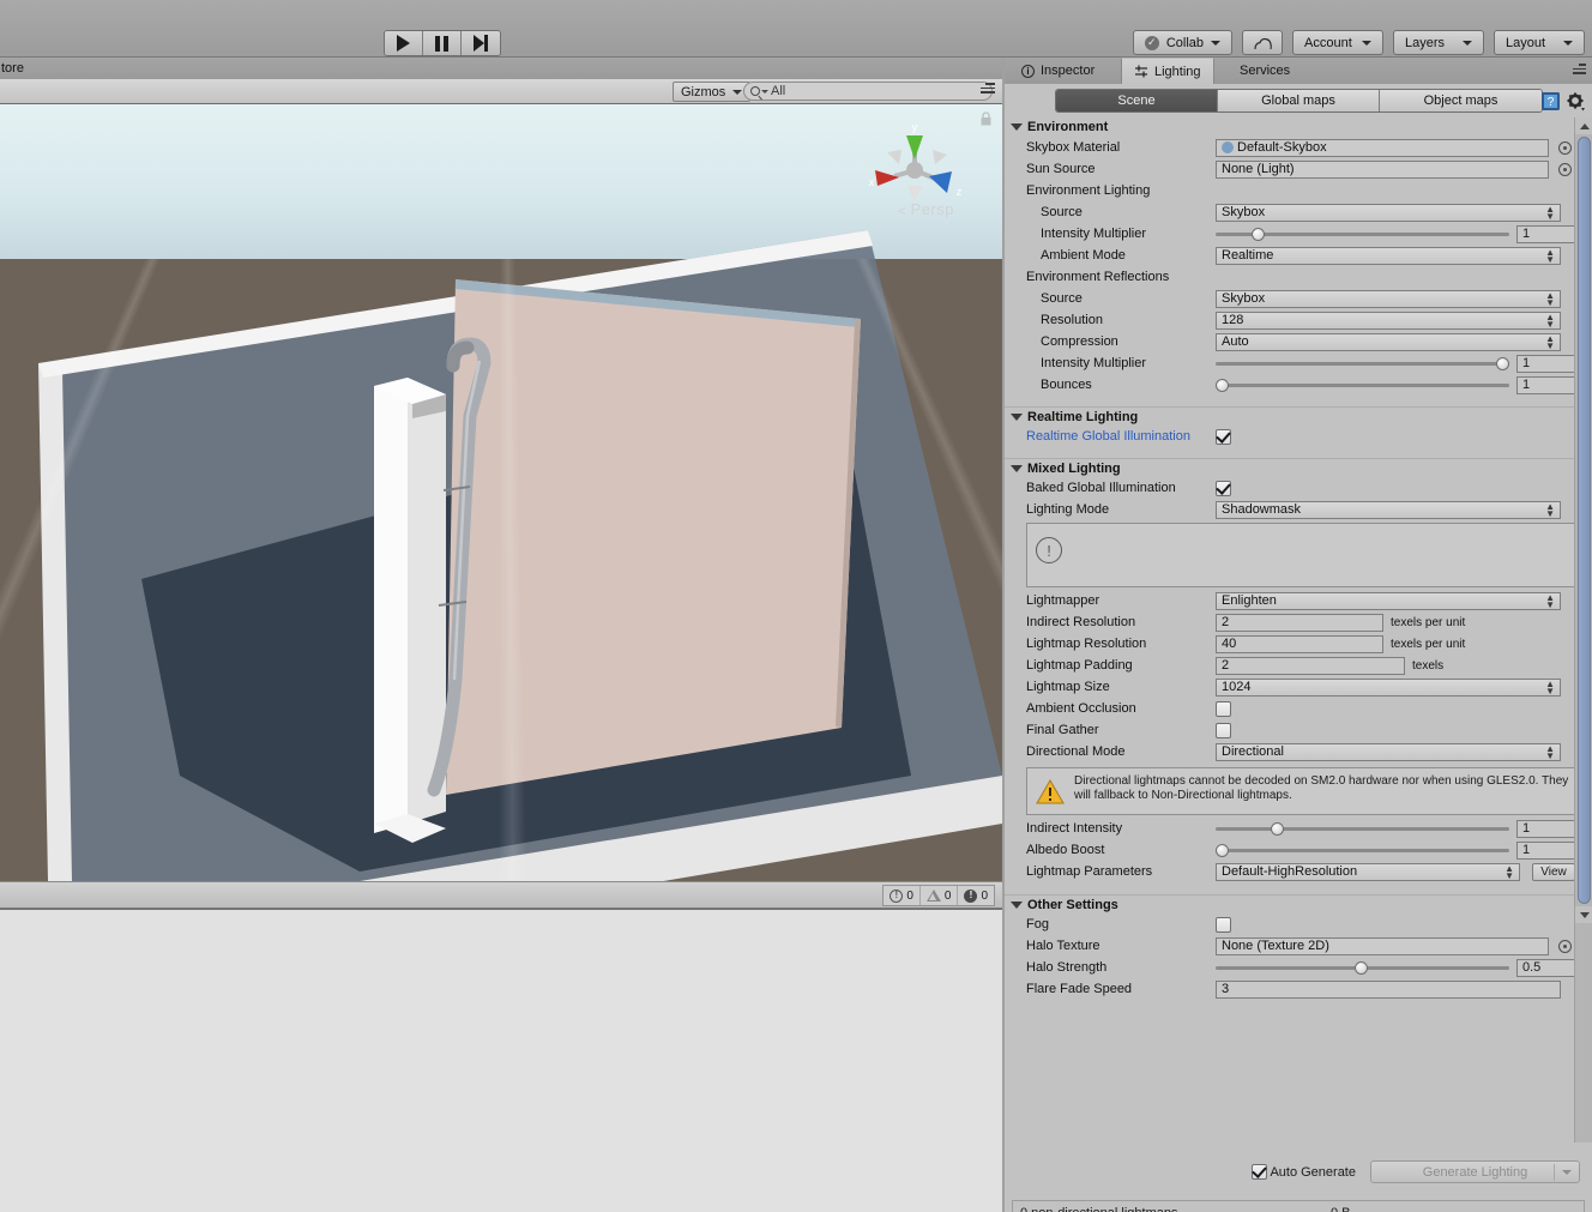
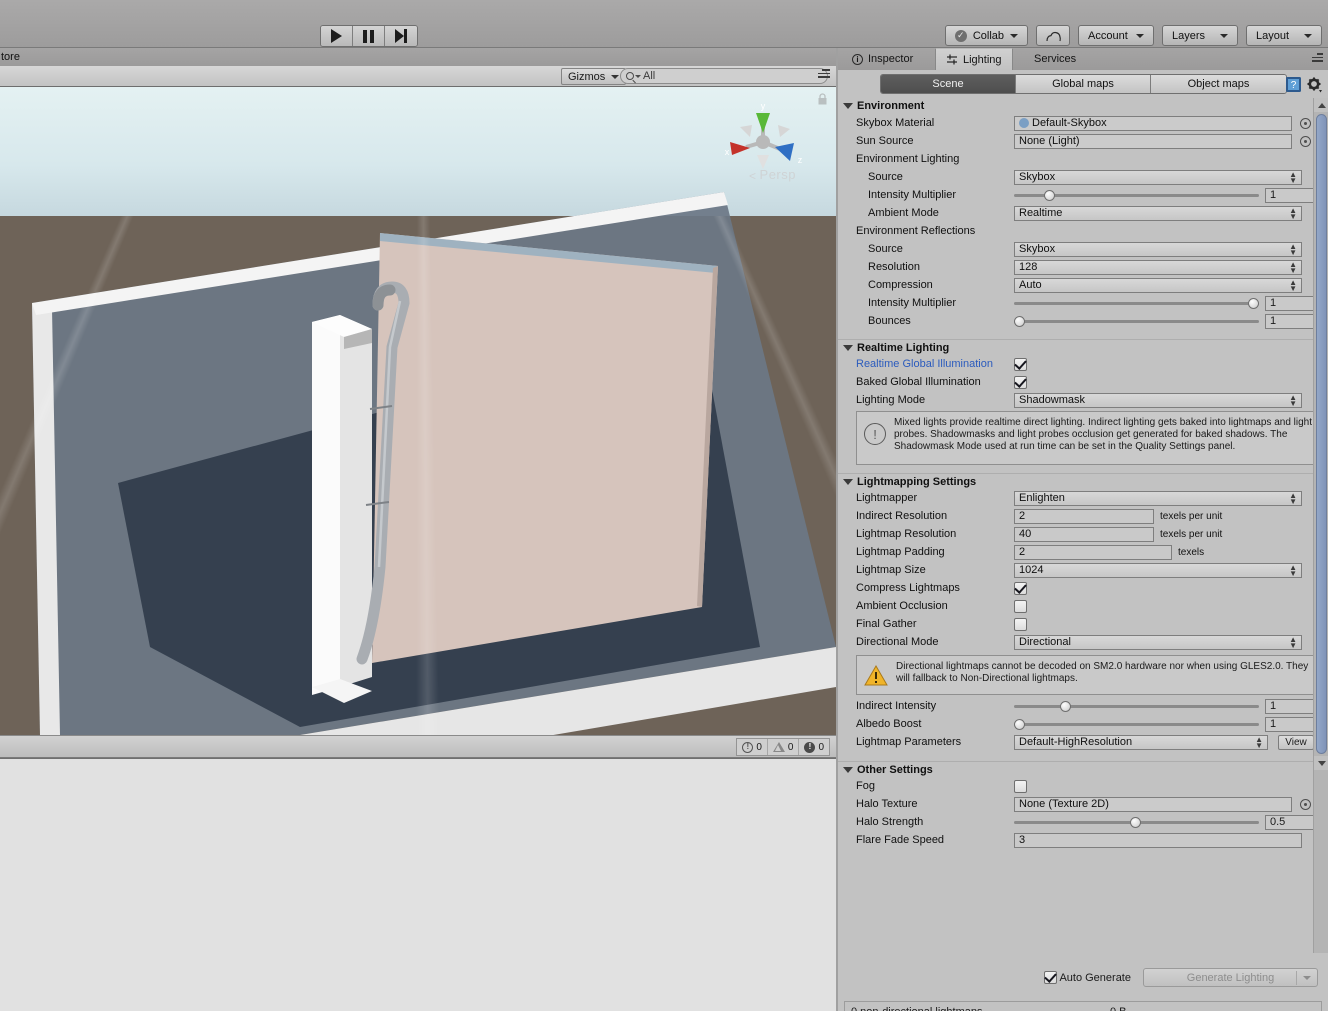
  ✓
  Collab
  Account
  Layers
  Layout
  tore
  Gizmos
  All
  y
  x
  z
  !
  0
  0
  !
  0
  i
  Inspector
  Lighting
  Services
  Scene
  Global maps
  Object maps
  ?
  Environment
  Skybox Material
  Default-Skybox
  Sun Source
  None (Light)
  Environment Lighting
  Source
  Skybox
  ▲
  ▼
  Intensity Multiplier
  1
  Ambient Mode
  Realtime
  ▲
  ▼
  Environment Reflections
  Source
  Skybox
  ▲
  ▼
  Resolution
  128
  ▲
  ▼
  Compression
  Auto
  ▲
  ▼
  Intensity Multiplier
  1
  Bounces
  1
  Realtime Lighting
  Realtime Global Illumination
- Mixed Lighting
  Baked Global Illumination
  Lighting Mode
  Shadowmask
  ▲
  ▼
  !
+ Mixed lights provide realtime direct lighting. Indirect lighting gets baked into lightmaps and light probes. Shadowmasks and light probes occlusion get generated for baked shadows. The Shadowmask Mode used at run time can be set in the Quality Settings panel.
+ Lightmapping Settings
  Lightmapper
  Enlighten
  ▲
  ▼
  Indirect Resolution
  2
  texels per unit
  Lightmap Resolution
  40
  texels per unit
  Lightmap Padding
  2
  texels
  Lightmap Size
  1024
  ▲
  ▼
+ Compress Lightmaps
  Ambient Occlusion
  Final Gather
  Directional Mode
  Directional
  ▲
  ▼
  Directional lightmaps cannot be decoded on SM2.0 hardware nor when using GLES2.0. They will fallback to Non-Directional lightmaps.
  Indirect Intensity
  1
  Albedo Boost
  1
  Lightmap Parameters
  Default-HighResolution
  ▲
  ▼
  View
  Other Settings
  Fog
  Halo Texture
  None (Texture 2D)
  Halo Strength
  0.5
  Flare Fade Speed
  3
  Auto Generate
  Generate Lighting
